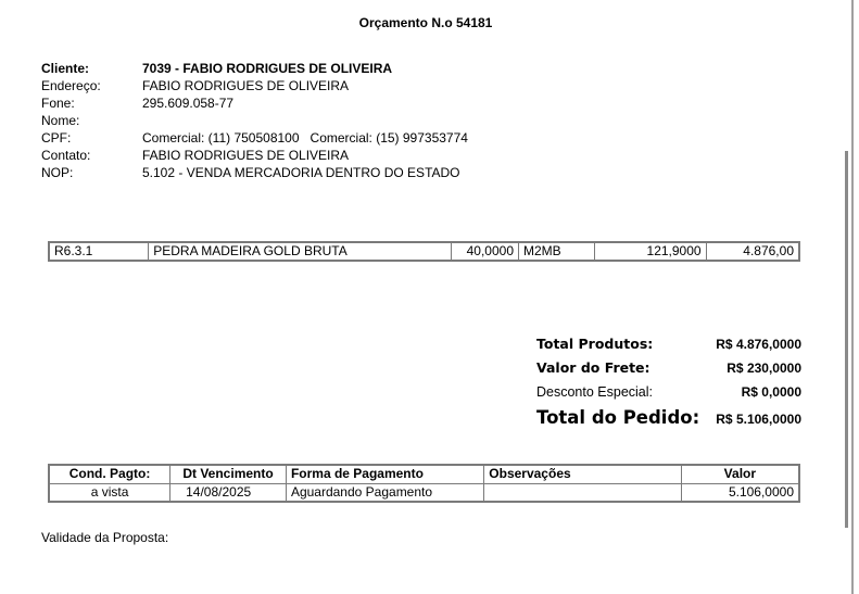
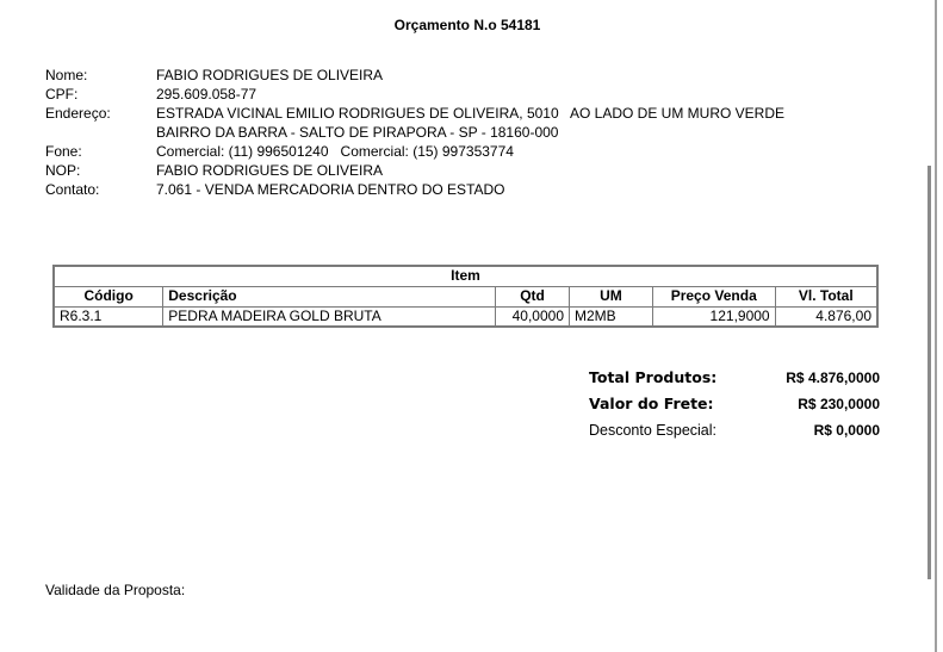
  Orçamento N.o 54181
- Cliente:
- 7039 - FABIO RODRIGUES DE OLIVEIRA
- Endereço:
+ Nome:
  FABIO RODRIGUES DE OLIVEIRA
- Fone:
+ CPF:
  295.609.058-77
- Nome:
+ Endereço:
+ ESTRADA VICINAL EMILIO RODRIGUES DE OLIVEIRA, 5010 AO LADO DE UM MURO VERDE
+ BAIRRO DA BARRA - SALTO DE PIRAPORA - SP - 18160-000
- CPF:
+ Fone:
- Comercial: (11) 750508100 Comercial: (15) 997353774
+ Comercial: (11) 996501240 Comercial: (15) 997353774
- Contato:
+ NOP:
  FABIO RODRIGUES DE OLIVEIRA
- NOP:
+ Contato:
- 5.102 - VENDA MERCADORIA DENTRO DO ESTADO
+ 7.061 - VENDA MERCADORIA DENTRO DO ESTADO
+ Item
+ Código	Descrição	Qtd	UM	Preço Venda	Vl. Total
  R6.3.1	PEDRA MADEIRA GOLD BRUTA	40,0000	M2MB	121,9000	4.876,00
  Total Produtos:
  R$ 4.876,0000
  Valor do Frete:
  R$ 230,0000
  Desconto Especial:
  R$ 0,0000
- Total do Pedido:
- R$ 5.106,0000
- Cond. Pagto:	Dt Vencimento	Forma de Pagamento	Observações	Valor
- a vista	14/08/2025	Aguardando Pagamento		5.106,0000
  Validade da Proposta:
